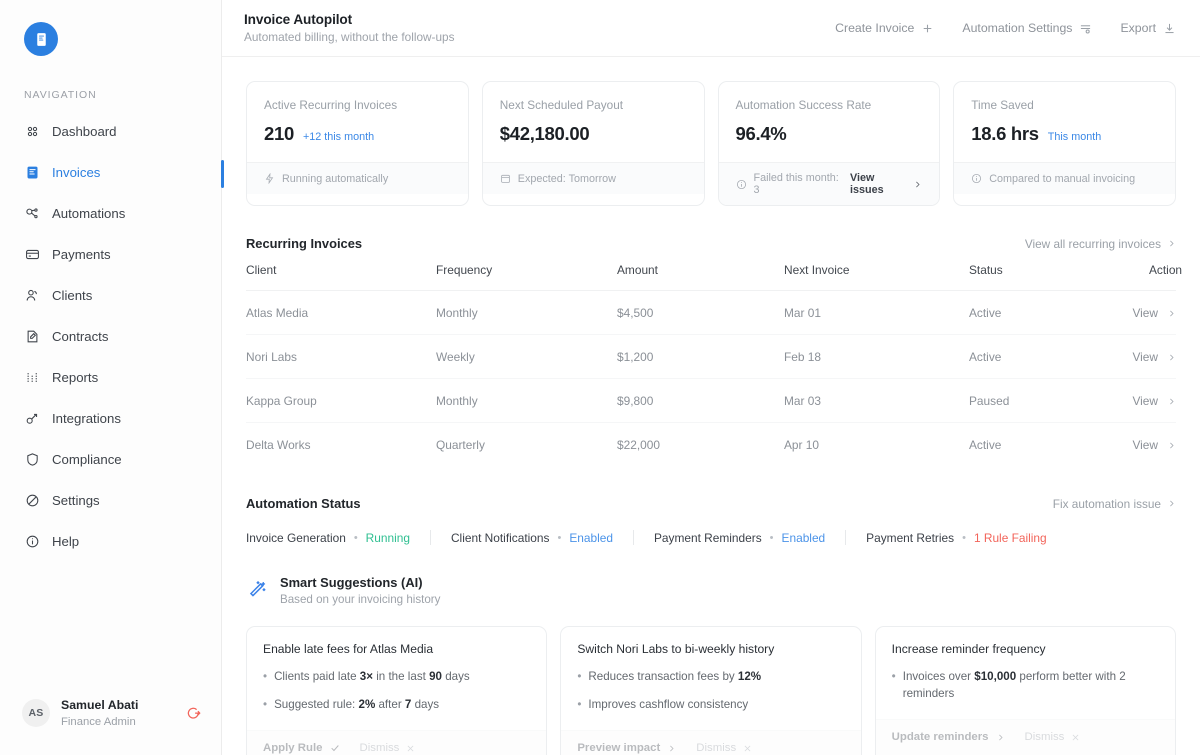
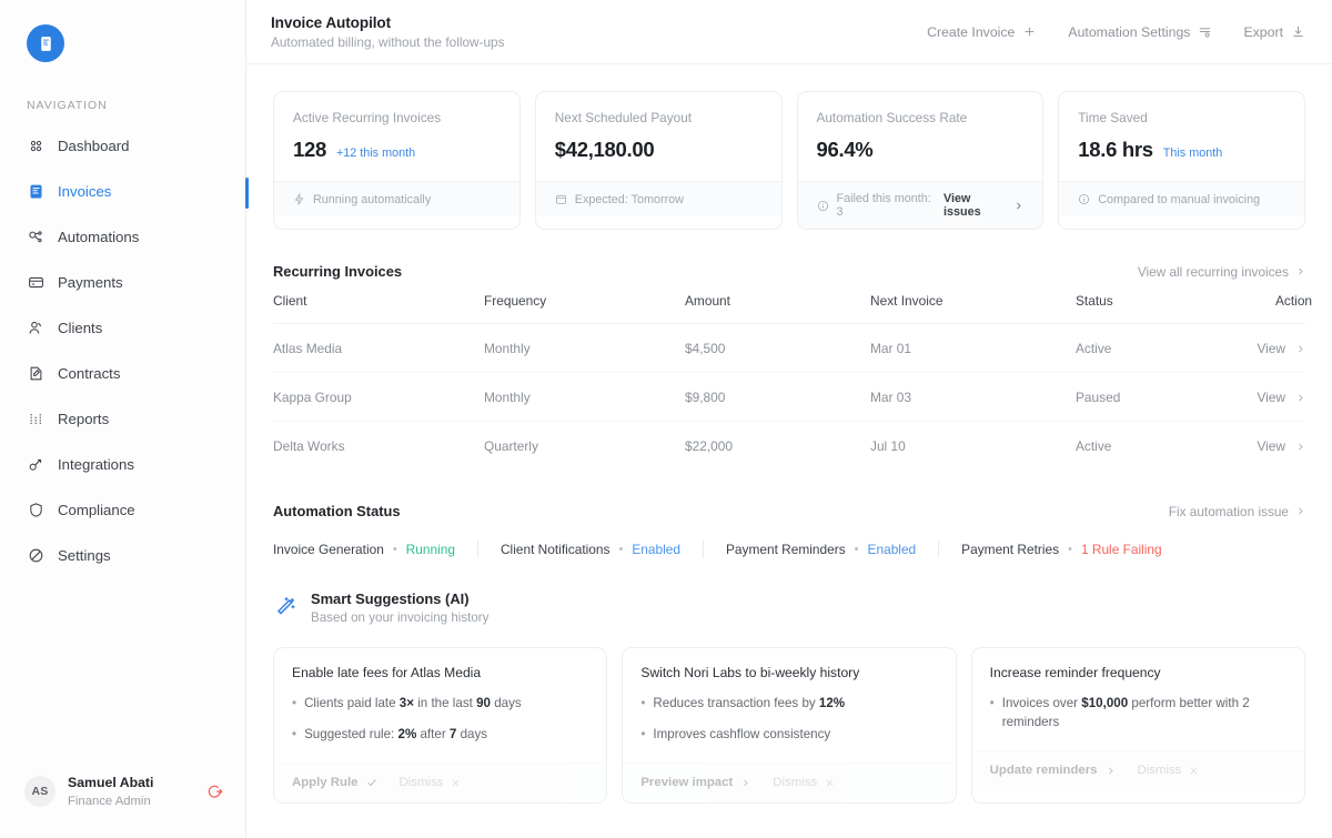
  NAVIGATION
  Dashboard
  Invoices
  Automations
  Payments
  Clients
  Contracts
  Reports
  Integrations
  Compliance
  Settings
- Help
  AS
  Samuel Abati
  Finance Admin
  Invoice Autopilot
  Automated billing, without the follow-ups
  Create Invoice
  Automation Settings
  Export
  Active Recurring Invoices
- 210
+ 128
  +12 this month
  Running automatically
  Next Scheduled Payout
  $42,180.00
  Expected: Tomorrow
  Automation Success Rate
  96.4%
  Failed this month: 3
  View issues
  Time Saved
  18.6 hrs
  This month
  Compared to manual invoicing
  Recurring Invoices
  View all recurring invoices
  Client	Frequency	Amount	Next Invoice	Status	Action
  Atlas Media	Monthly	$4,500	Mar 01	Active	View
- Nori Labs	Weekly	$1,200	Feb 18	Active	View
  Kappa Group	Monthly	$9,800	Mar 03	Paused	View
- Delta Works	Quarterly	$22,000	Apr 10	Active	View
+ Delta Works	Quarterly	$22,000	Jul 10	Active	View
  Automation Status
  Fix automation issue
  Invoice Generation
  •
  Running
  Client Notifications
  •
  Enabled
  Payment Reminders
  •
  Enabled
  Payment Retries
  •
  1 Rule Failing
  Smart Suggestions (AI)
  Based on your invoicing history
  Enable late fees for Atlas Media
  •
  Clients paid late 3× in the last 90 days
  •
  Suggested rule: 2% after 7 days
  Apply Rule
  Dismiss
  Switch Nori Labs to bi-weekly history
  •
  Reduces transaction fees by 12%
  •
  Improves cashflow consistency
  Preview impact
  Dismiss
  Increase reminder frequency
  •
  Invoices over $10,000 perform better with 2 reminders
  Update reminders
  Dismiss
